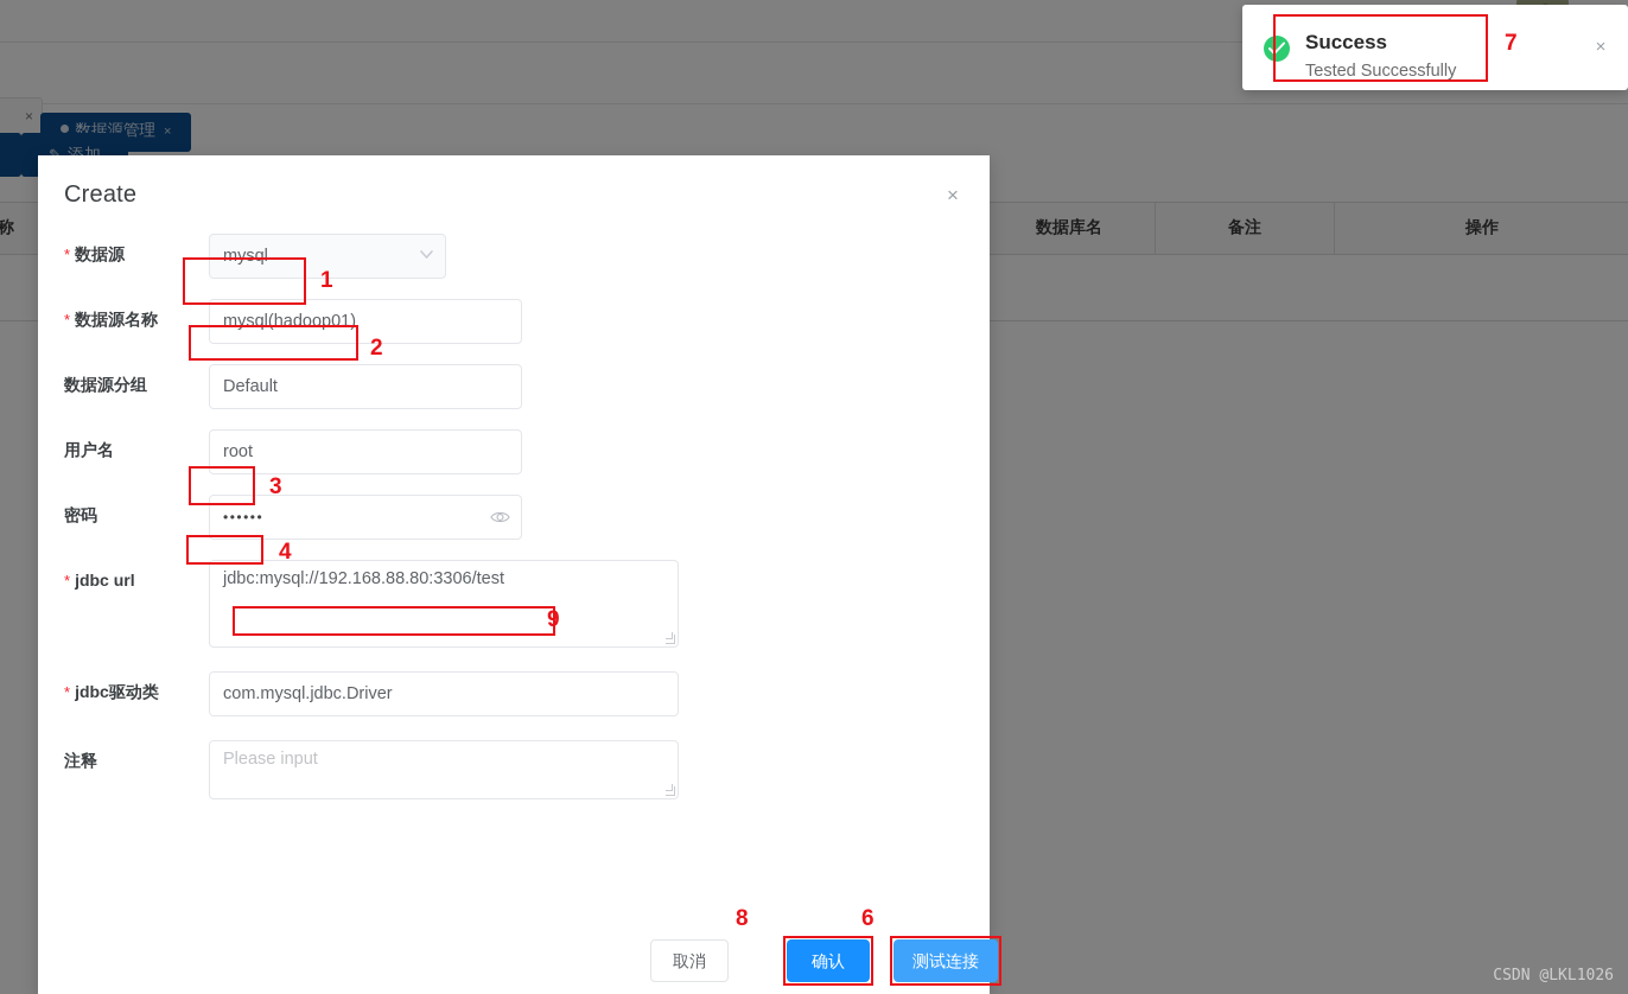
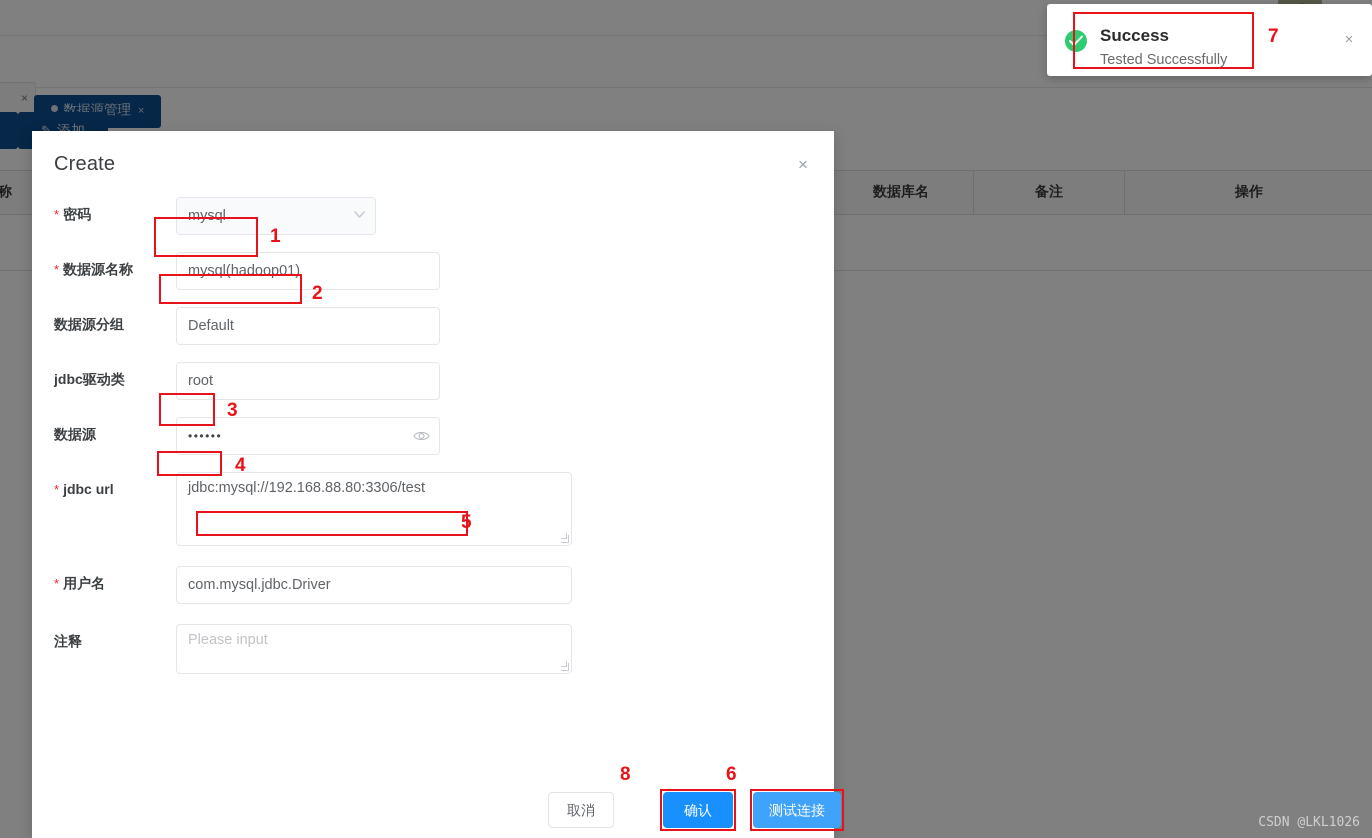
  ×
  数据源管理 ×
  称
  数据库名
  备注
  操作
  Create
  ×
- * 数据源
+ * 密码
  mysql
  * 数据源名称
  mysql(hadoop01)
  数据源分组
  Default
- 用户名
+ jdbc驱动类
  root
- 密码
+ 数据源
  ••••••
  * jdbc url
  jdbc:mysql://192.168.88.80:3306/test
- * jdbc驱动类
+ * 用户名
  com.mysql.jdbc.Driver
  注释
  Please input
  1
  2
  3
  4
- 9
+ 5
  取消
  确认
  测试连接
  8
  6
  Success
  Tested Successfully
  ×
  7
  CSDN @LKL1026
